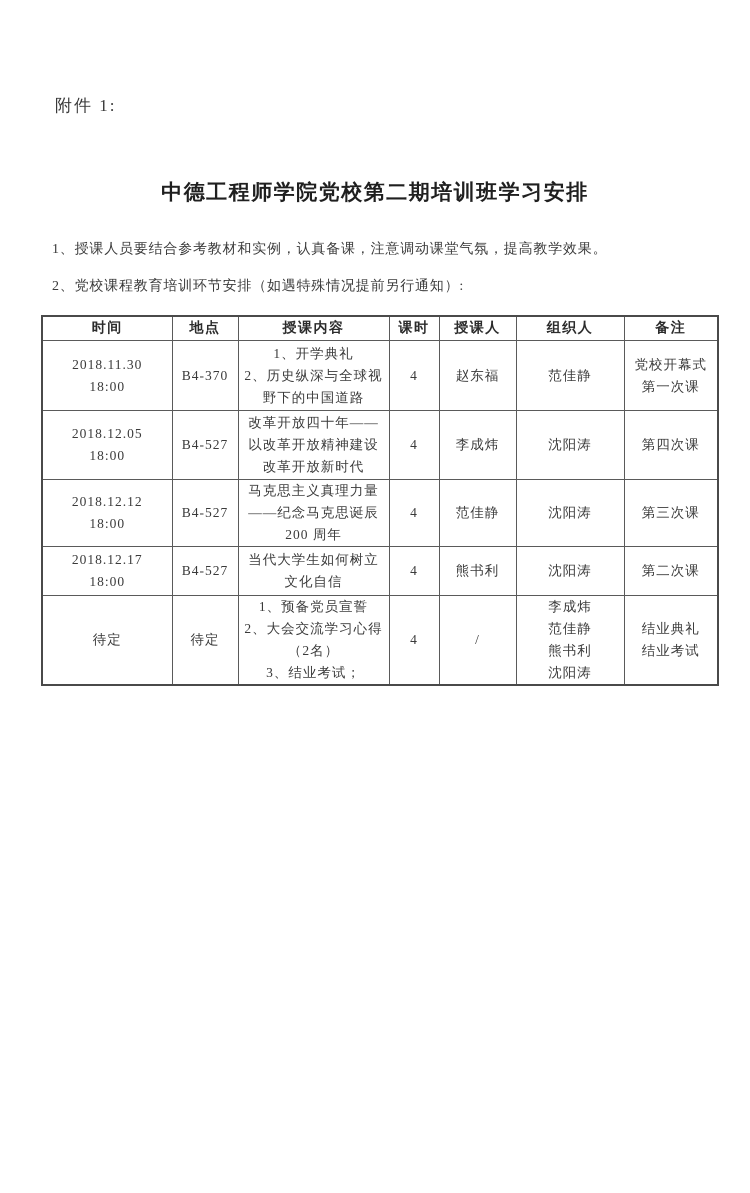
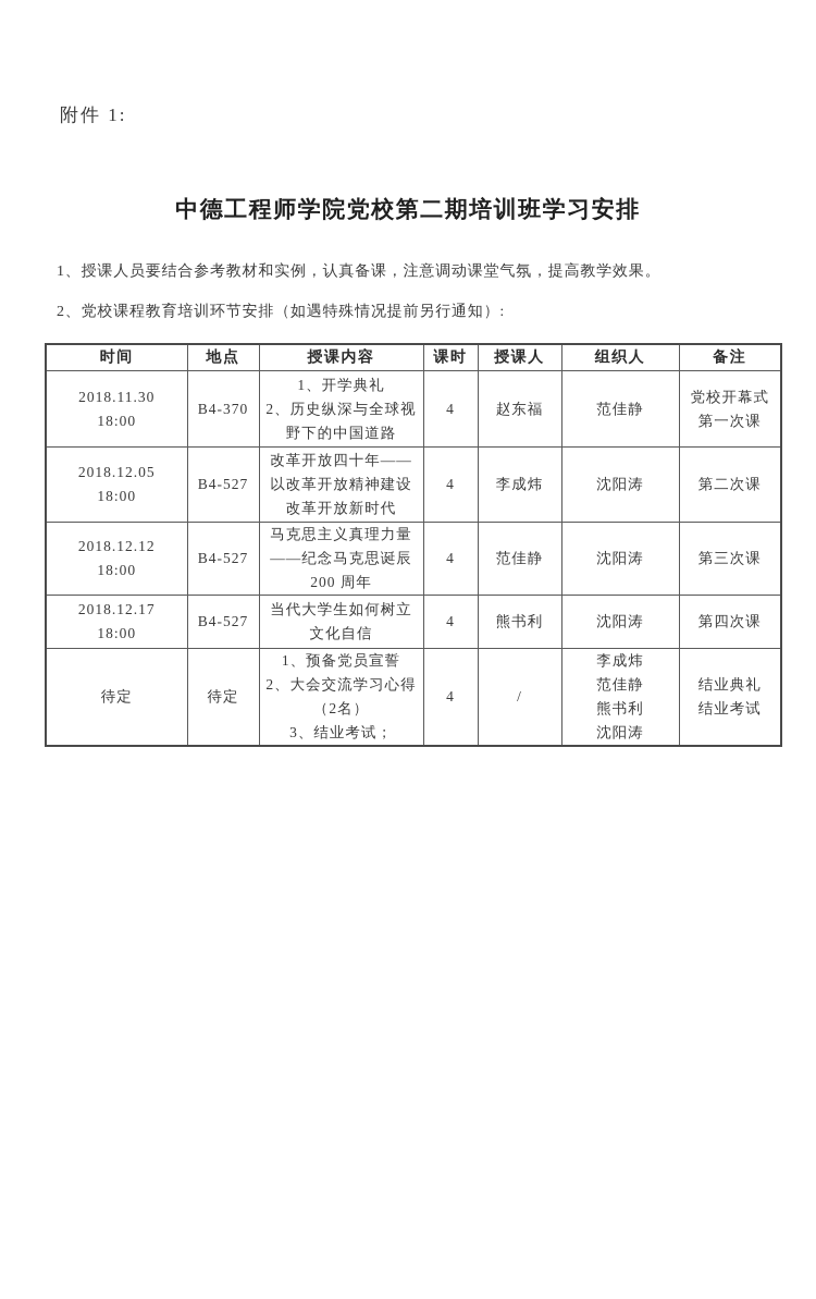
  附件 1:
  中德工程师学院党校第二期培训班学习安排
  1、授课人员要结合参考教材和实例，认真备课，注意调动课堂气氛，提高教学效果。
  2、党校课程教育培训环节安排（如遇特殊情况提前另行通知）:
  时间	地点	授课内容	课时	授课人	组织人	备注
  2018.11.30 18:00	B4-370	1、开学典礼 2、历史纵深与全球视 野下的中国道路	4	赵东福	范佳静	党校开幕式 第一次课
- 2018.12.05 18:00	B4-527	改革开放四十年—— 以改革开放精神建设 改革开放新时代	4	李成炜	沈阳涛	第四次课
+ 2018.12.05 18:00	B4-527	改革开放四十年—— 以改革开放精神建设 改革开放新时代	4	李成炜	沈阳涛	第二次课
  2018.12.12 18:00	B4-527	马克思主义真理力量 ——纪念马克思诞辰 200 周年	4	范佳静	沈阳涛	第三次课
- 2018.12.17 18:00	B4-527	当代大学生如何树立 文化自信	4	熊书利	沈阳涛	第二次课
+ 2018.12.17 18:00	B4-527	当代大学生如何树立 文化自信	4	熊书利	沈阳涛	第四次课
  待定	待定	1、预备党员宣誓 2、大会交流学习心得 （2名） 3、结业考试；	4	/	李成炜 范佳静 熊书利 沈阳涛	结业典礼 结业考试
